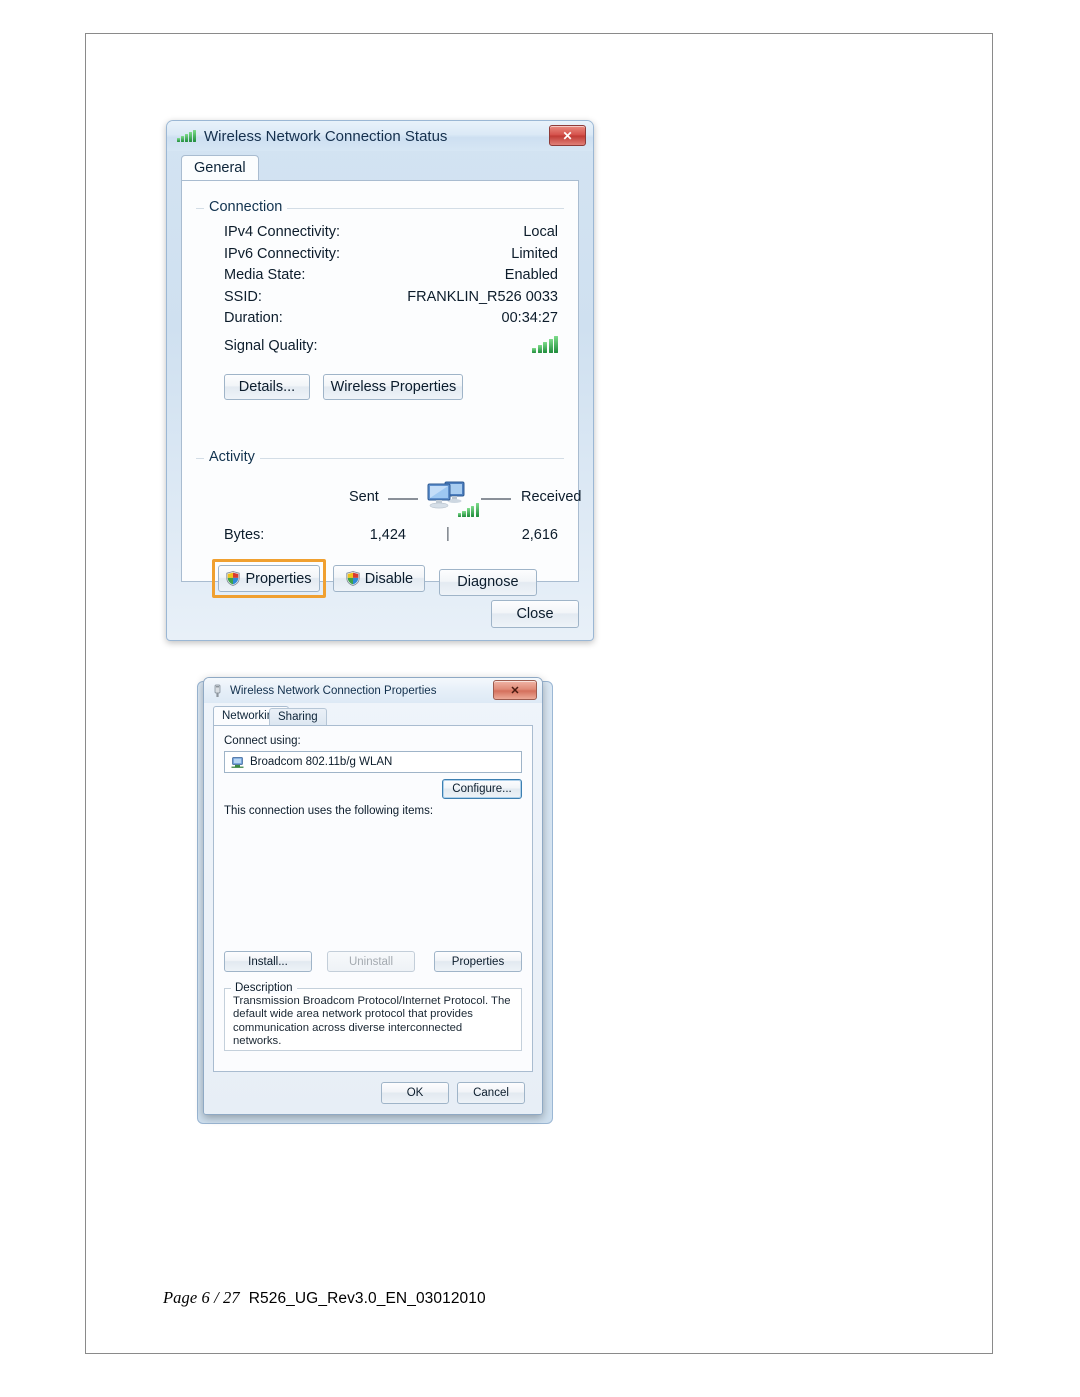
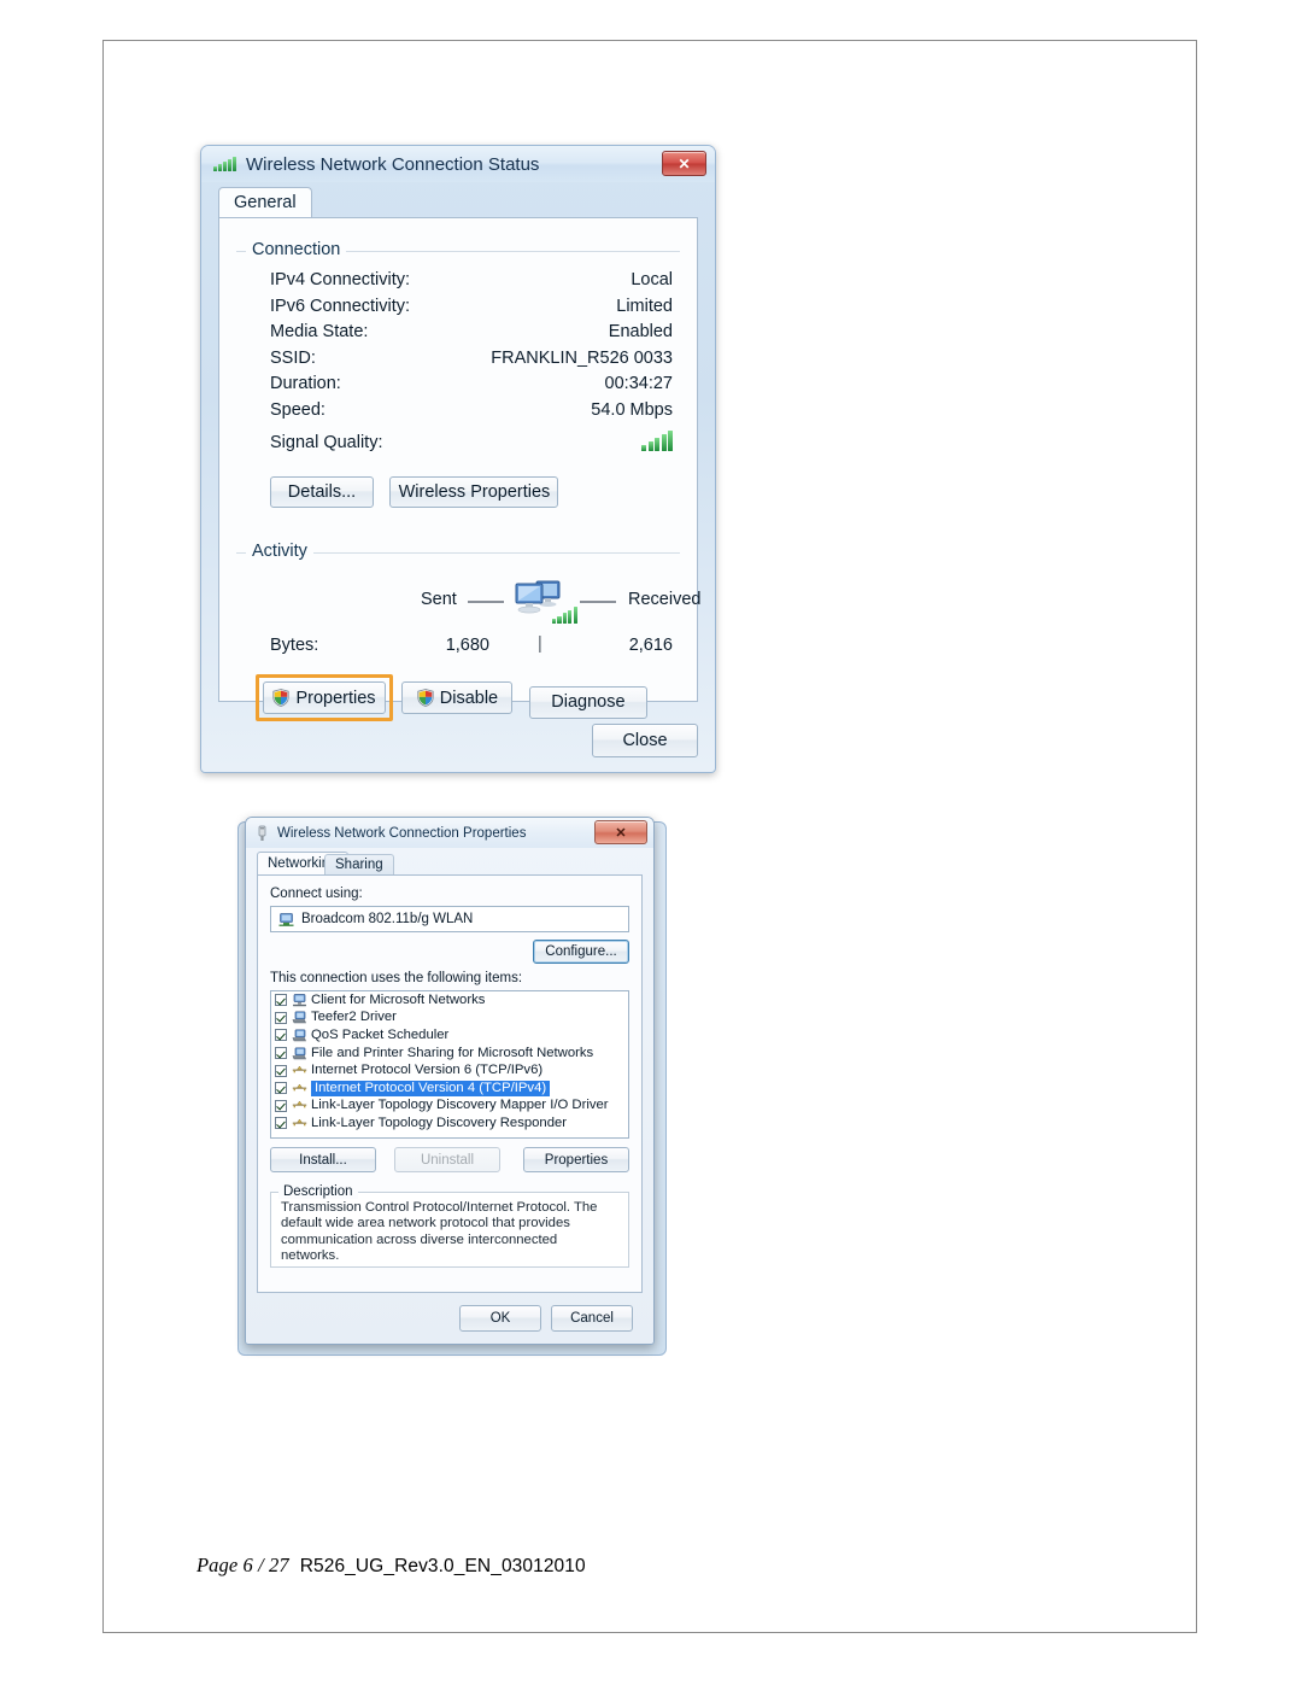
  Page 6 / 27 R526_UG_Rev3.0_EN_03012010
  Wireless Network Connection Status
  ✕
  General
  Connection
  IPv4 Connectivity:
  Local
  IPv6 Connectivity:
  Limited
  Media State:
  Enabled
  SSID:
  FRANKLIN_R526 0033
  Duration:
  00:34:27
+ Speed:
+ 54.0 Mbps
  Signal Quality:
  Details... Wireless Properties
  Activity
  Sent
  Received
  Bytes:
- 1,424
+ 1,680
  |
  2,616
  Properties
  Disable
  Diagnose
  Close
  Wireless Network Connection Properties
  ✕
  Networki
  Sharing
  Connect using:
  Broadcom 802.11b/g WLAN
  Configure...
  This connection uses the following items:
+ Client for Microsoft Networks
+ Teefer2 Driver
+ QoS Packet Scheduler
+ File and Printer Sharing for Microsoft Networks
+ Internet Protocol Version 6 (TCP/IPv6)
+ Internet Protocol Version 4 (TCP/IPv4)
+ Link-Layer Topology Discovery Mapper I/O Driver
+ Link-Layer Topology Discovery Responder
  Install...
  Uninstall
  Properties
  Description
- Transmission Broadcom Protocol/Internet Protocol. The default wide area network protocol that provides communication across diverse interconnected networks.
+ Transmission Control Protocol/Internet Protocol. The default wide area network protocol that provides communication across diverse interconnected networks.
  OK
  Cancel
